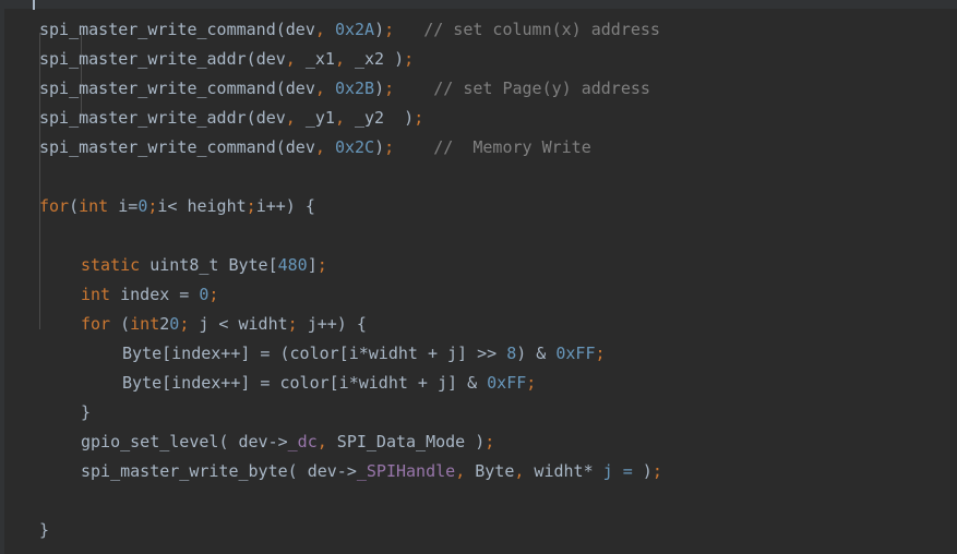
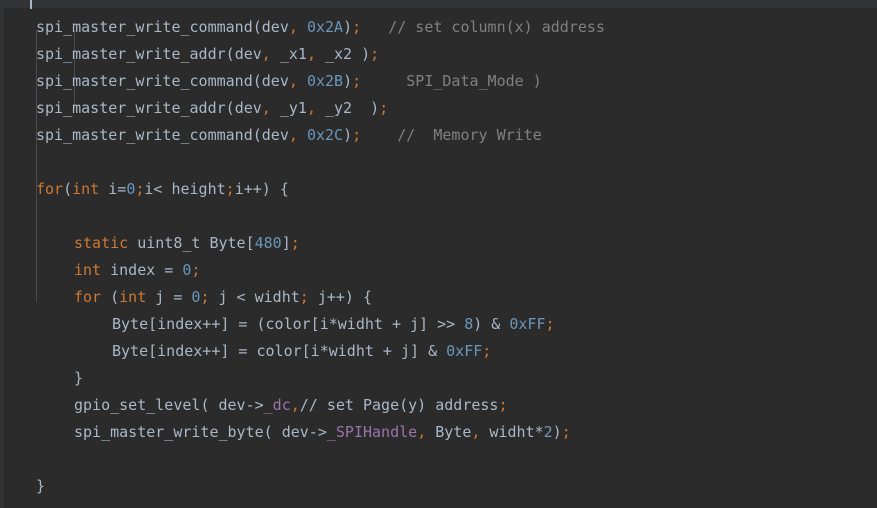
  spi_master_write_command(dev, 0x2A); // set column(x) address
  spi_master_write_addr(dev, _x1, _x2 );
- spi_master_write_command(dev, 0x2B); // set Page(y) address
+ spi_master_write_command(dev, 0x2B); SPI_Data_Mode )
  spi_master_write_addr(dev, _y1, _y2 );
  spi_master_write_command(dev, 0x2C); // Memory Write
  for(int i=0;i< height;i++) {
  static uint8_t Byte[480];
  int index = 0;
- for (int20; j < widht; j++) {
+ for (int j = 0; j < widht; j++) {
  Byte[index++] = (color[i*widht + j] >> 8) & 0xFF;
  Byte[index++] = color[i*widht + j] & 0xFF;
  }
- gpio_set_level( dev->_dc, SPI_Data_Mode );
+ gpio_set_level( dev->_dc,// set Page(y) address;
- spi_master_write_byte( dev->_SPIHandle, Byte, widht* j = );
+ spi_master_write_byte( dev->_SPIHandle, Byte, widht*2);
  }
